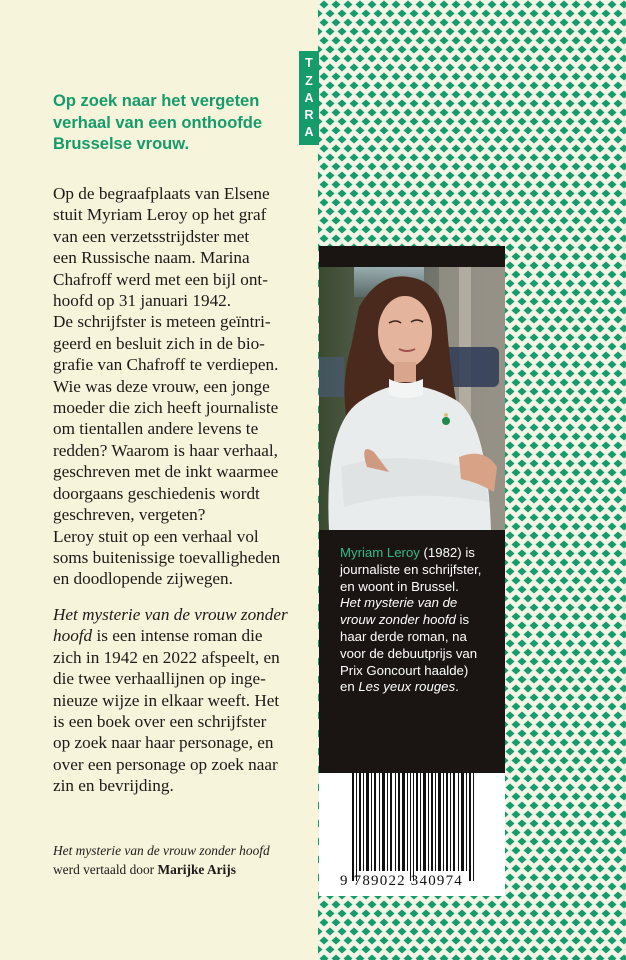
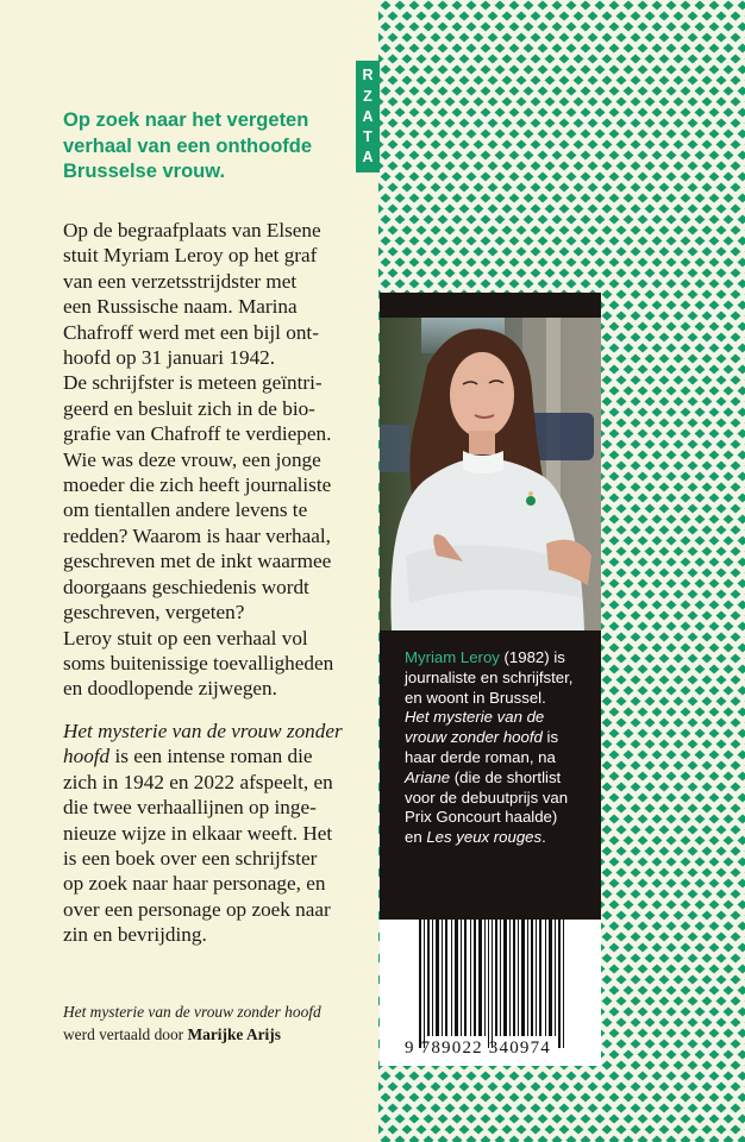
  Op zoek naar het vergeten
  verhaal van een onthoofde
  Brusselse vrouw.
  Op de begraafplaats van Elsene
  stuit Myriam Leroy op het graf
  van een verzetsstrijdster met
  een Russische naam. Marina
  Chafroff werd met een bijl ont-
  hoofd op 31 januari 1942.
  De schrijfster is meteen geïntri-
  geerd en besluit zich in de bio-
  grafie van Chafroff te verdiepen.
  Wie was deze vrouw, een jonge
  moeder die zich heeft journaliste
  om tientallen andere levens te
  redden? Waarom is haar verhaal,
  geschreven met de inkt waarmee
  doorgaans geschiedenis wordt
  geschreven, vergeten?
  Leroy stuit op een verhaal vol
  soms buitenissige toevalligheden
  en doodlopende zijwegen.
  Het mysterie van de vrouw zonder
  hoofd is een intense roman die
  zich in 1942 en 2022 afspeelt, en
  die twee verhaallijnen op inge-
  nieuze wijze in elkaar weeft. Het
  is een boek over een schrijfster
  op zoek naar haar personage, en
  over een personage op zoek naar
  zin en bevrijding.
  Het mysterie van de vrouw zonder hoofd
  werd vertaald door Marijke Arijs
- T
+ R
  Z
  A
- R
+ T
  A
  Myriam Leroy (1982) is
  journaliste en schrijfster,
  en woont in Brussel.
  Het mysterie van de
  vrouw zonder hoofd is
  haar derde roman, na
+ Ariane (die de shortlist
  voor de debuutprijs van
  Prix Goncourt haalde)
  en Les yeux rouges.
  9 789022 340974
